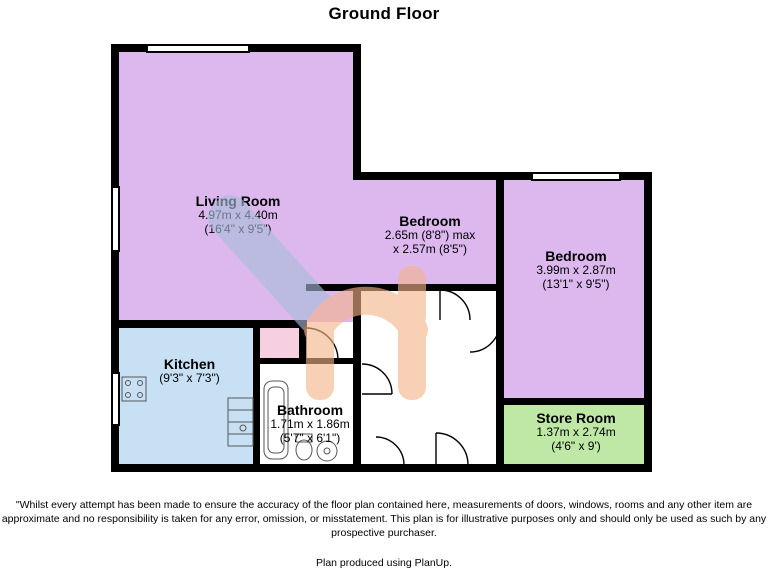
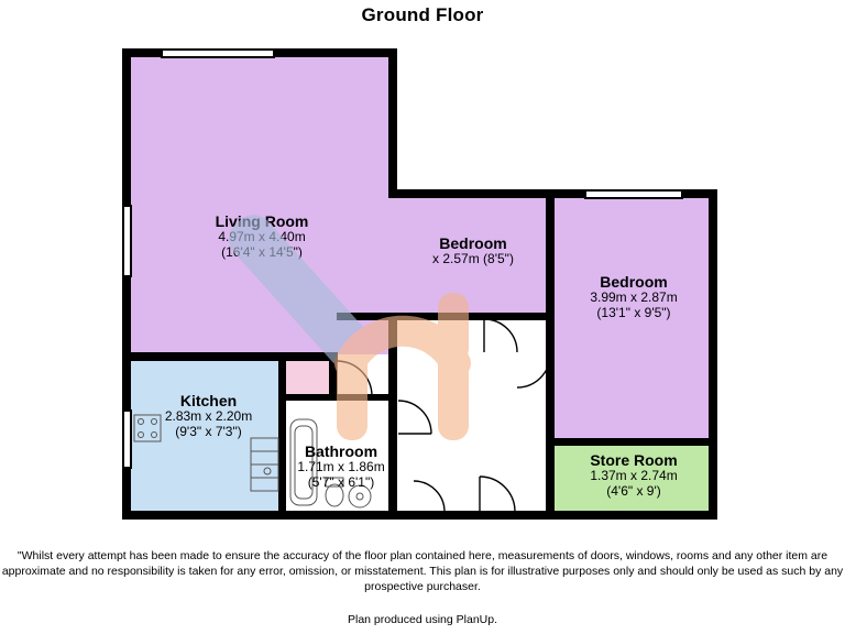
  Ground Floor
  Living Room
  4.97m x 4.40m
- (16'4" x 9'5")
+ (16'4" x 14'5")
  Bedroom
- 2.65m (8'8") max
  x 2.57m (8'5")
  Bedroom
  3.99m x 2.87m
  (13'1" x 9'5")
  Kitchen
+ 2.83m x 2.20m
  (9'3" x 7'3")
  Bathroom
  1.71m x 1.86m
  (5'7" x 6'1")
  Store Room
  1.37m x 2.74m
  (4'6" x 9')
  "Whilst every attempt has been made to ensure the accuracy of the floor plan contained here, measurements of doors, windows, rooms and any other item are approximate and no responsibility is taken for any error, omission, or misstatement. This plan is for illustrative purposes only and should only be used as such by any prospective purchaser.
  Plan produced using PlanUp.
